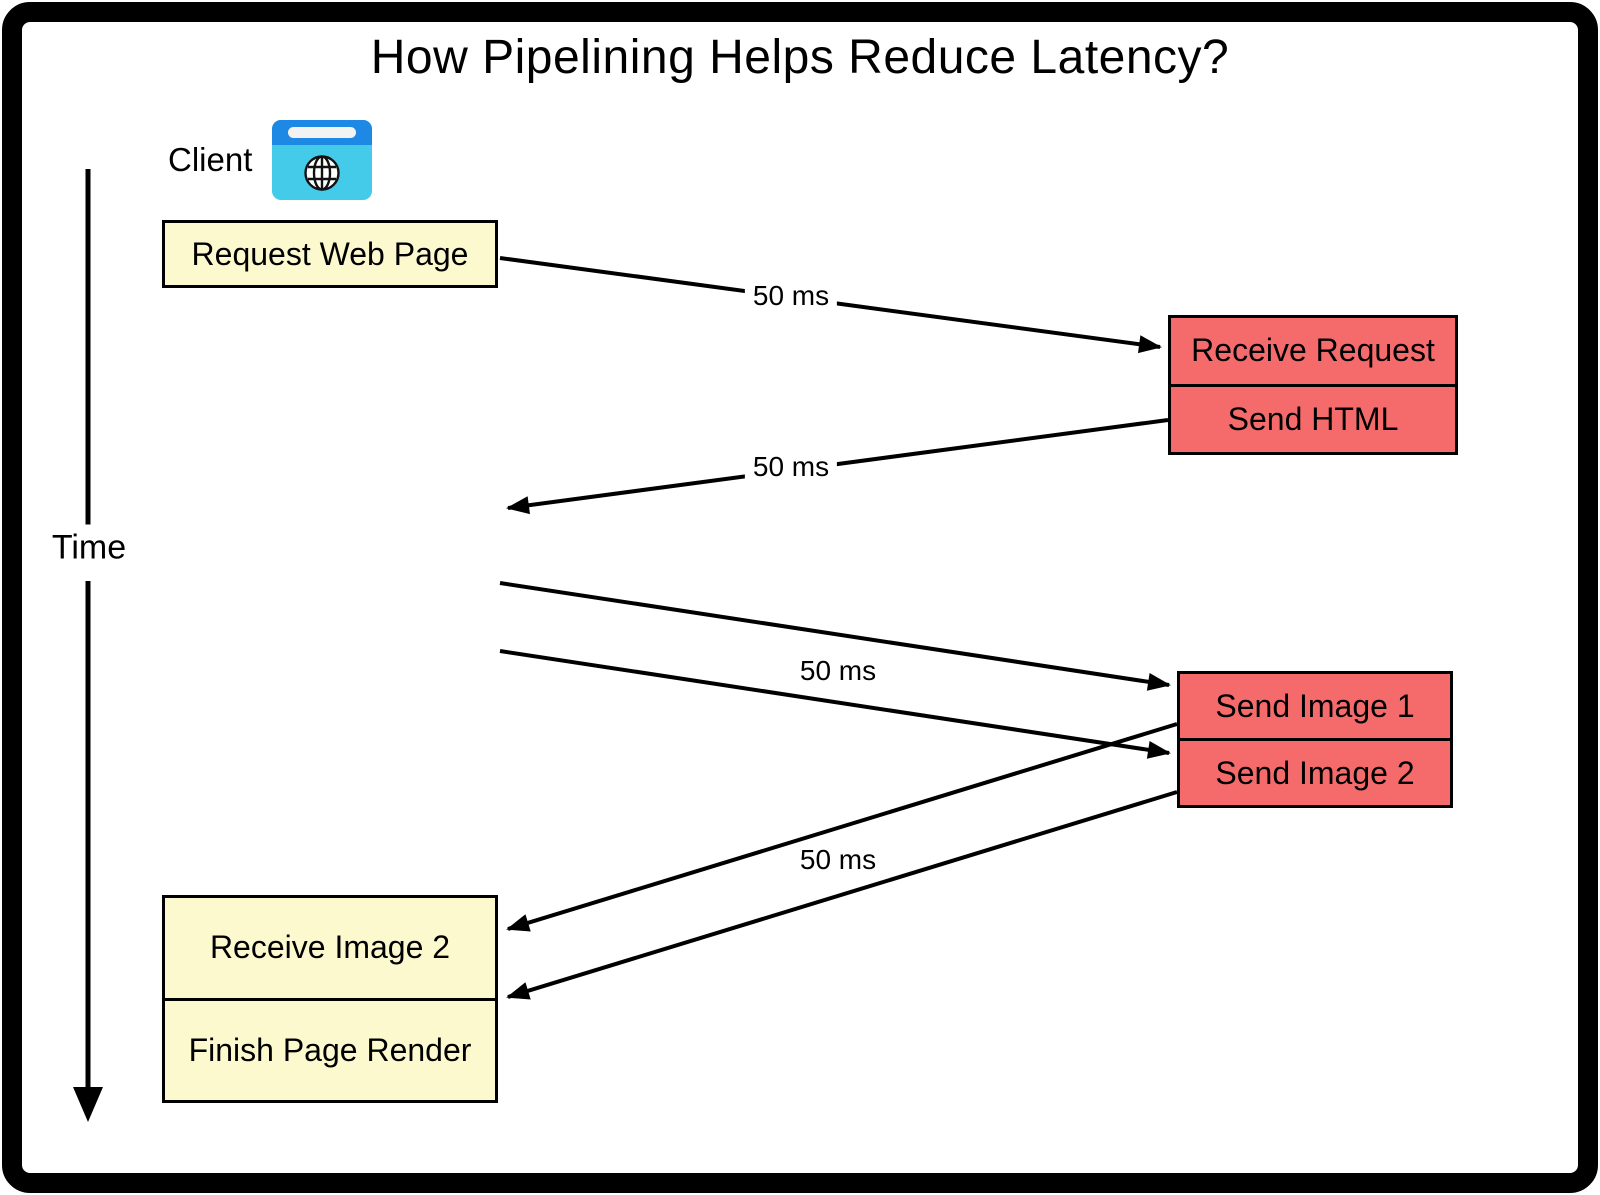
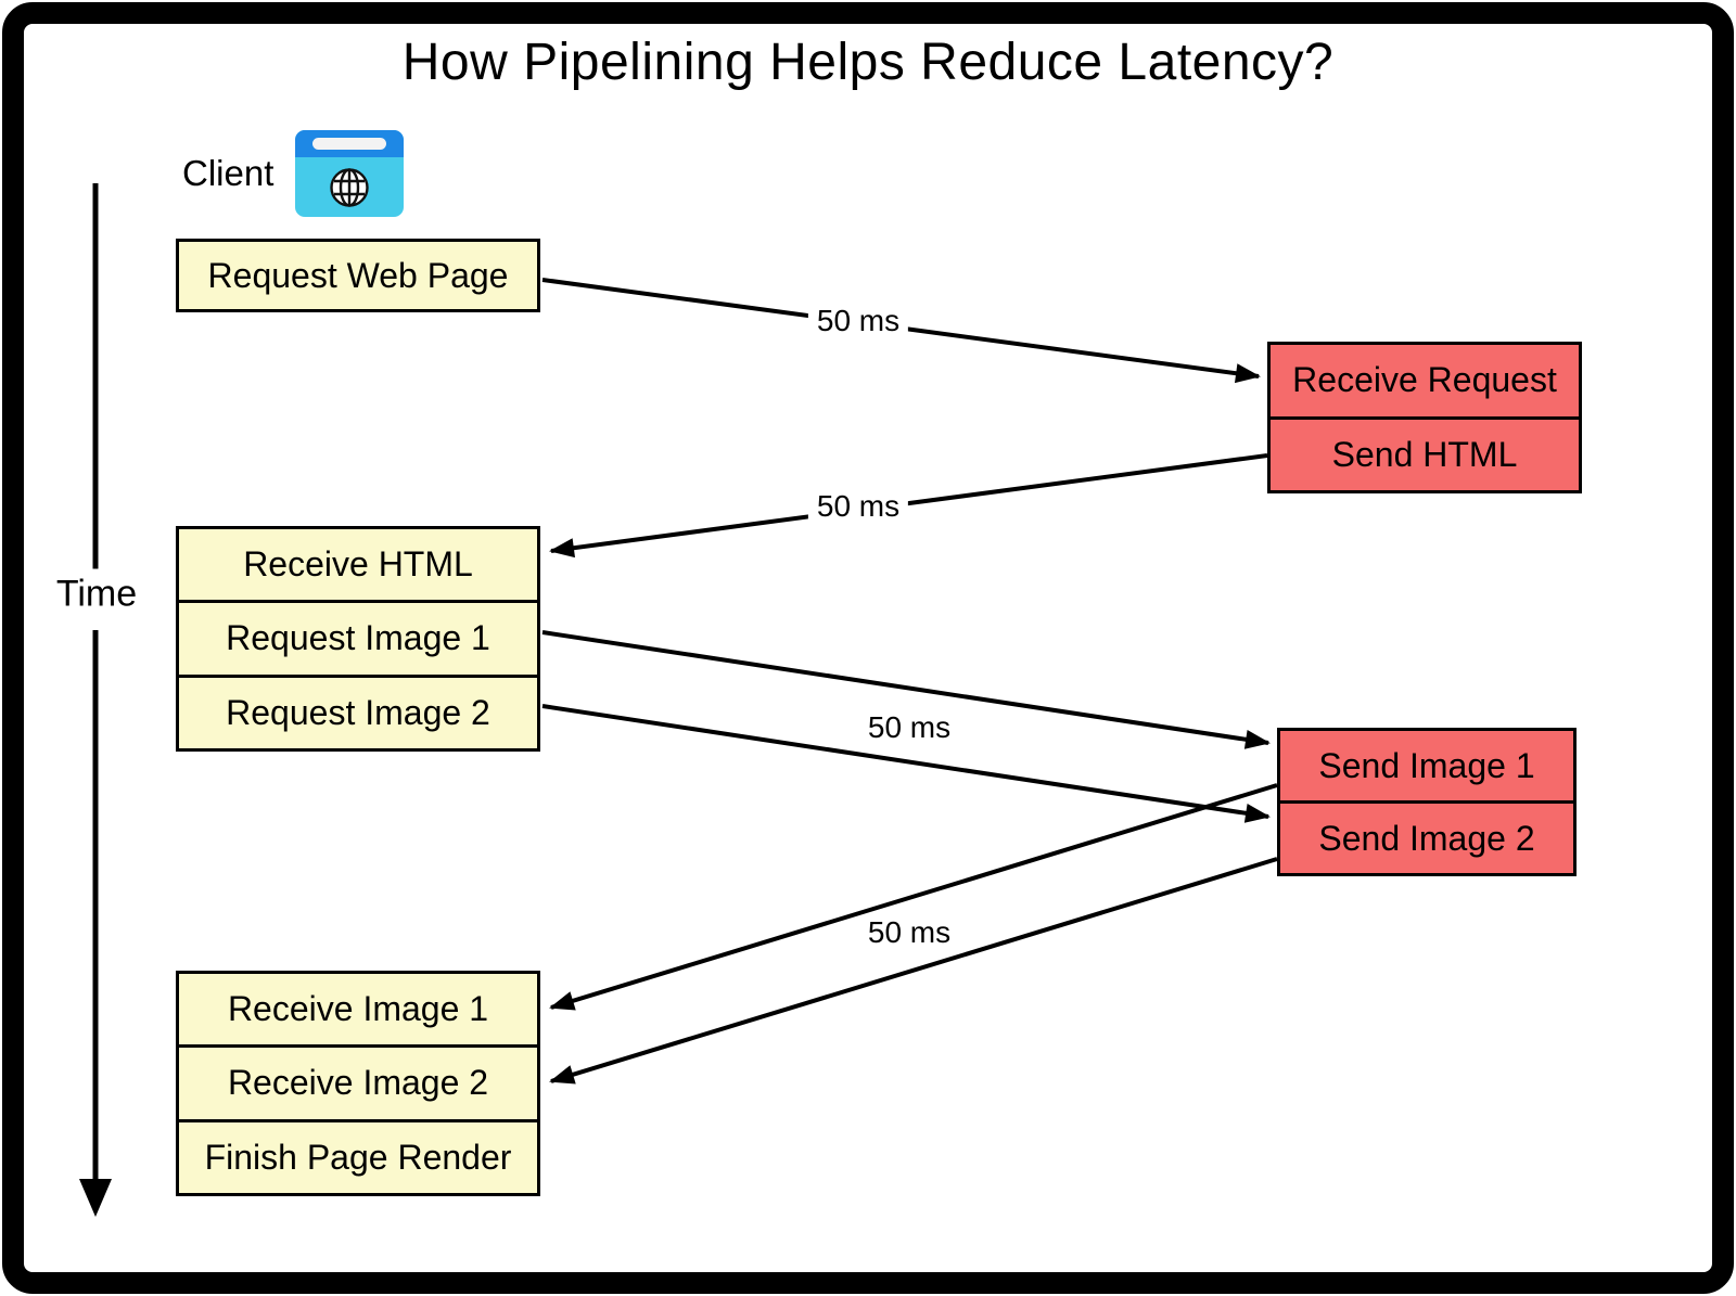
  How Pipelining Helps Reduce Latency?
  Client
  Time
  Request Web Page
+ Receive HTML
+ Request Image 1
+ Request Image 2
+ Receive Image 1
  Receive Image 2
  Finish Page Render
  Receive Request
  Send HTML
  Send Image 1
  Send Image 2
  50 ms
  50 ms
  50 ms
  50 ms
